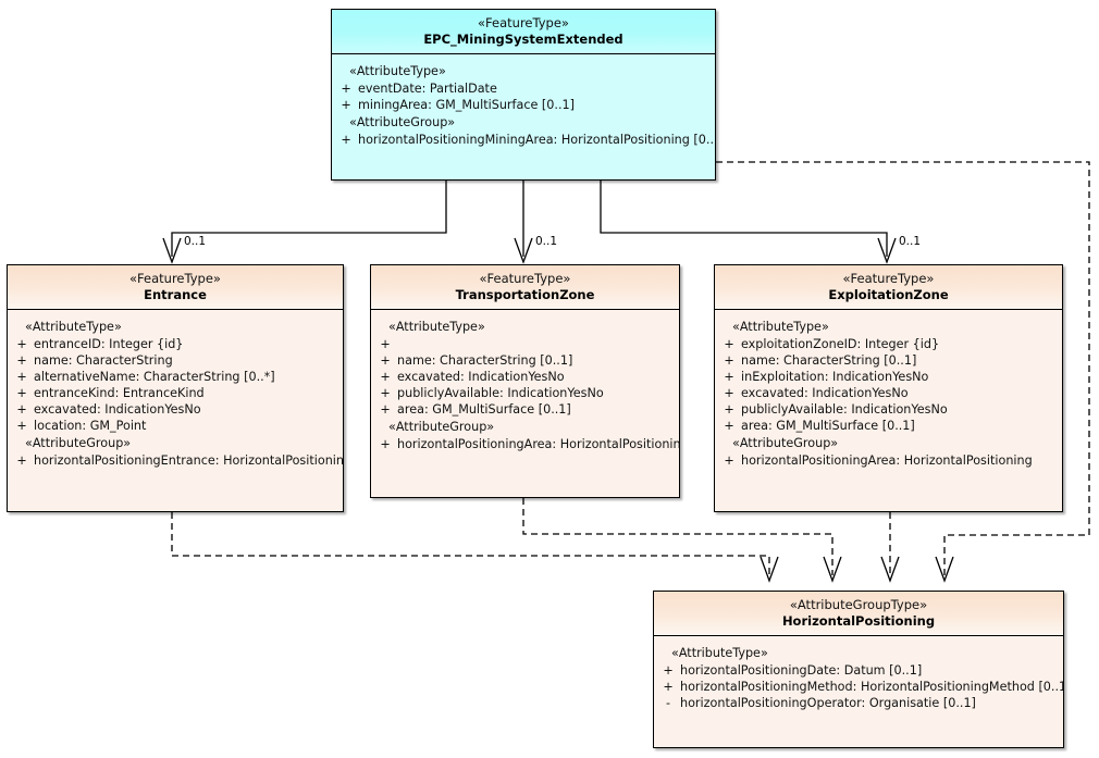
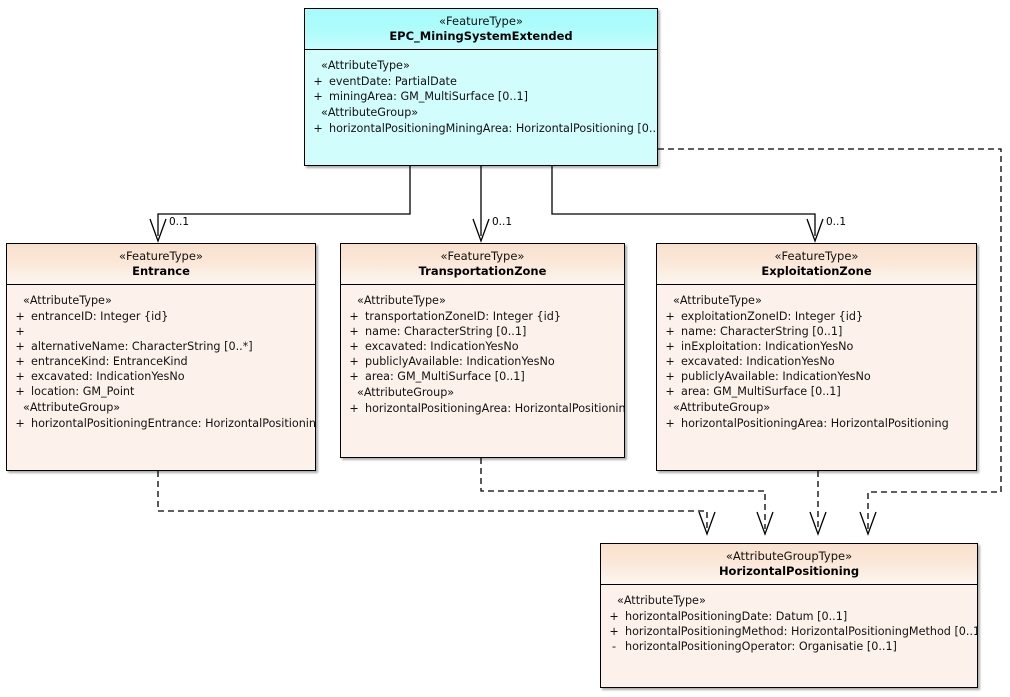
  «FeatureType»
  EPC_MiningSystemExtended
  «AttributeType»
  +
  eventDate: PartialDate
  +
  miningArea: GM_MultiSurface [0..1]
  «AttributeGroup»
  +
  horizontalPositioningMiningArea: HorizontalPositioning [0..
  «FeatureType»
  Entrance
  «AttributeType»
  +
  entranceID: Integer {id}
  +
- name: CharacterString
  +
  alternativeName: CharacterString [0..*]
  +
  entranceKind: EntranceKind
  +
  excavated: IndicationYesNo
  +
  location: GM_Point
  «AttributeGroup»
  +
  horizontalPositioningEntrance: HorizontalPositionin
  «FeatureType»
  TransportationZone
  «AttributeType»
  +
+ transportationZoneID: Integer {id}
  +
  name: CharacterString [0..1]
  +
  excavated: IndicationYesNo
  +
  publiclyAvailable: IndicationYesNo
  +
  area: GM_MultiSurface [0..1]
  «AttributeGroup»
  +
  horizontalPositioningArea: HorizontalPositionin
  «FeatureType»
  ExploitationZone
  «AttributeType»
  +
  exploitationZoneID: Integer {id}
  +
  name: CharacterString [0..1]
  +
  inExploitation: IndicationYesNo
  +
  excavated: IndicationYesNo
  +
  publiclyAvailable: IndicationYesNo
  +
  area: GM_MultiSurface [0..1]
  «AttributeGroup»
  +
  horizontalPositioningArea: HorizontalPositioning
  «AttributeGroupType»
  HorizontalPositioning
  «AttributeType»
  +
  horizontalPositioningDate: Datum [0..1]
  +
  horizontalPositioningMethod: HorizontalPositioningMethod [0..1
  -
  horizontalPositioningOperator: Organisatie [0..1]
  0..1
  0..1
  0..1
